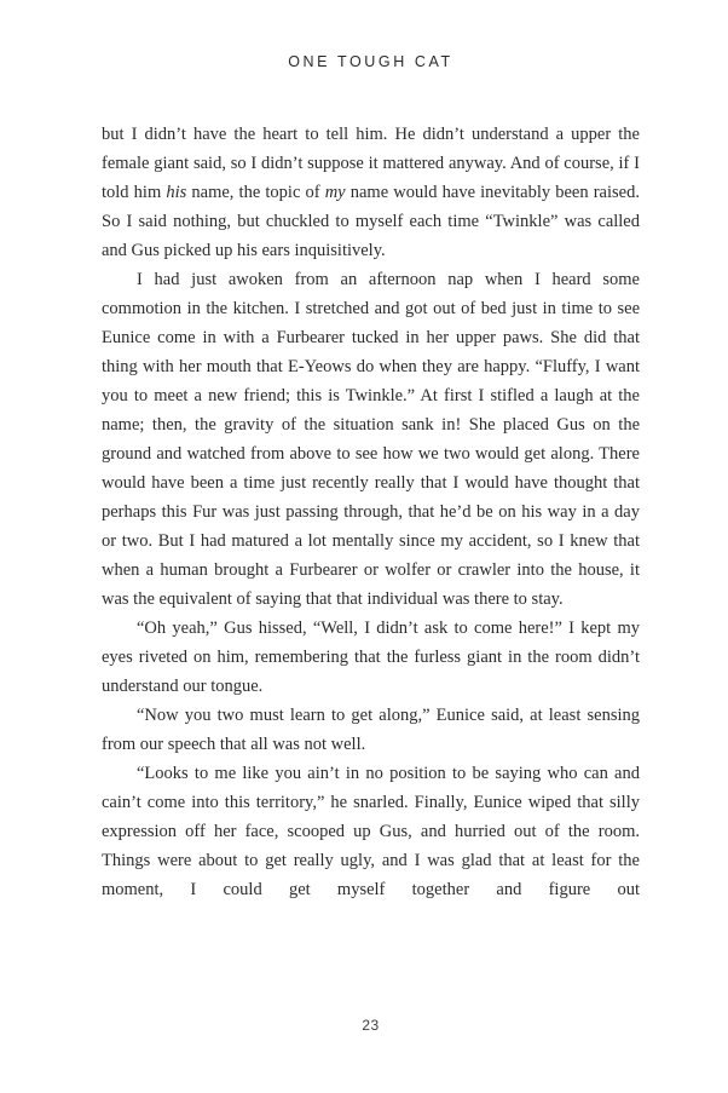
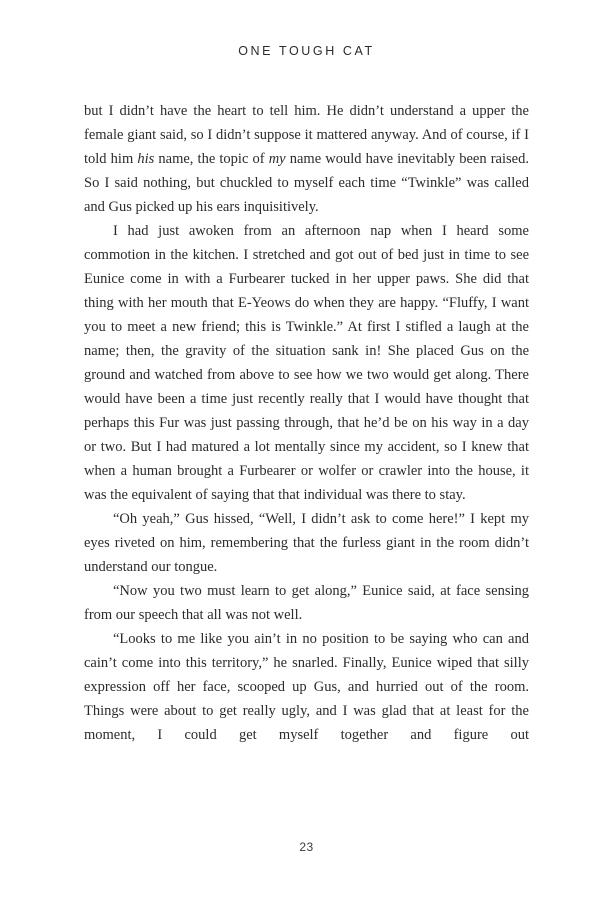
  ONE TOUGH CAT
  but I didn’t have the heart to tell him. He didn’t understand a upper the female giant said, so I didn’t suppose it mattered anyway. And of course, if I told him his name, the topic of my name would have inevitably been raised. So I said nothing, but chuckled to myself each time “Twinkle” was called and Gus picked up his ears inquisitively.
  I had just awoken from an afternoon nap when I heard some commotion in the kitchen. I stretched and got out of bed just in time to see Eunice come in with a Furbearer tucked in her upper paws. She did that thing with her mouth that E-Yeows do when they are happy. “Fluffy, I want you to meet a new friend; this is Twinkle.” At first I stifled a laugh at the name; then, the gravity of the situation sank in! She placed Gus on the ground and watched from above to see how we two would get along. There would have been a time just recently really that I would have thought that perhaps this Fur was just passing through, that he’d be on his way in a day or two. But I had matured a lot mentally since my accident, so I knew that when a human brought a Furbearer or wolfer or crawler into the house, it was the equivalent of saying that that individual was there to stay.
  “Oh yeah,” Gus hissed, “Well, I didn’t ask to come here!” I kept my eyes riveted on him, remembering that the furless giant in the room didn’t understand our tongue.
- “Now you two must learn to get along,” Eunice said, at least sensing from our speech that all was not well.
+ “Now you two must learn to get along,” Eunice said, at face sensing from our speech that all was not well.
  “Looks to me like you ain’t in no position to be saying who can and cain’t come into this territory,” he snarled. Finally, Eunice wiped that silly expression off her face, scooped up Gus, and hurried out of the room. Things were about to get really ugly, and I was glad that at least for the moment, I could get myself together and figure out
  23
